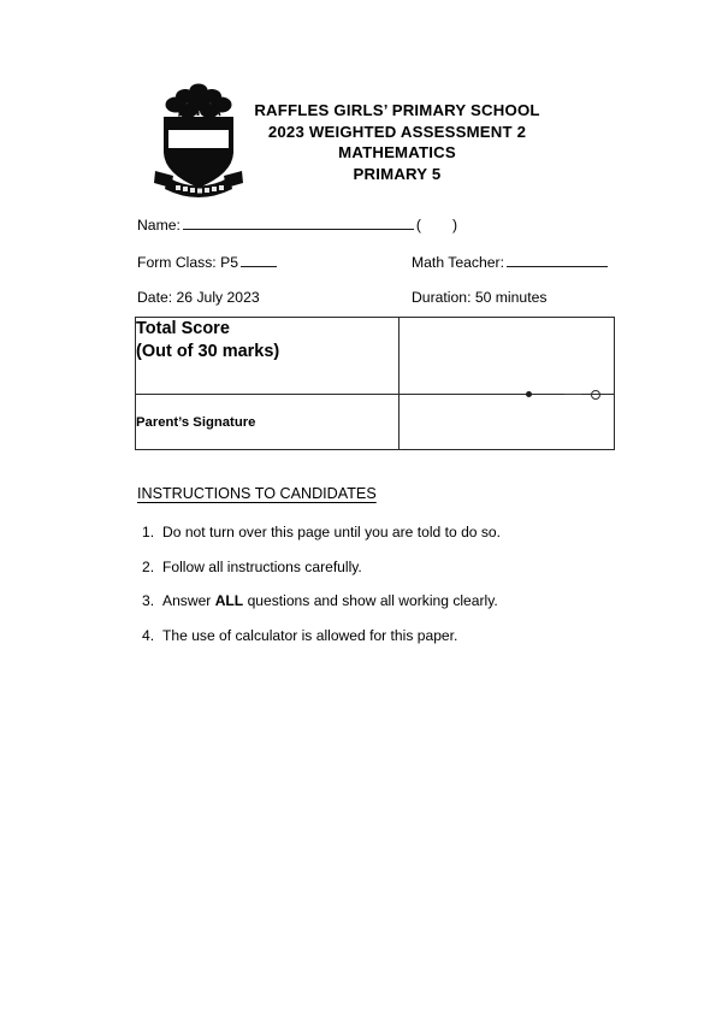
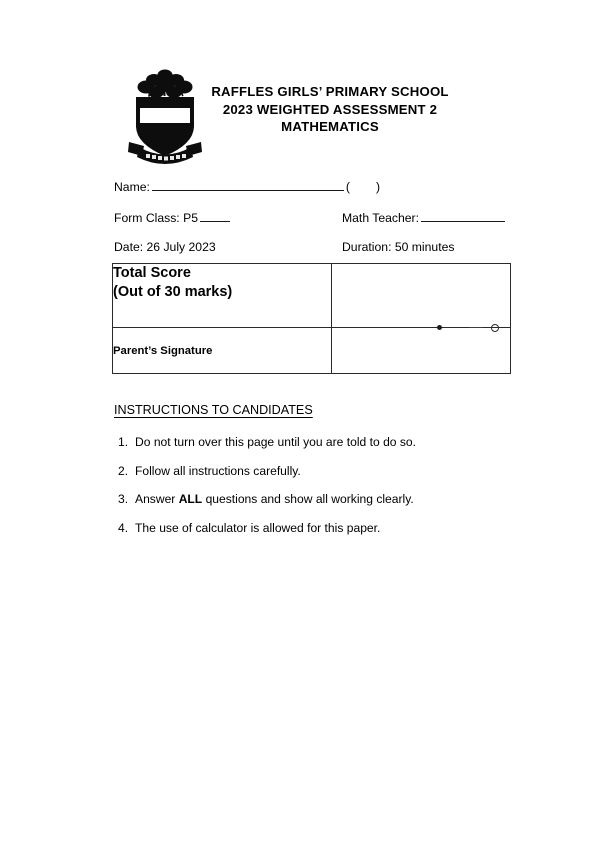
  RAFFLES GIRLS’ PRIMARY SCHOOL
  2023 WEIGHTED ASSESSMENT 2
  MATHEMATICS
- PRIMARY 5
  Name: ( )
  Form Class: P5
  Math Teacher:
  Date: 26 July 2023
  Duration: 50 minutes
  Total Score (Out of 30 marks)
  Parent’s Signature
  INSTRUCTIONS TO CANDIDATES
  1.
  Do not turn over this page until you are told to do so.
  2.
  Follow all instructions carefully.
  3.
  Answer ALL questions and show all working clearly.
  4.
  The use of calculator is allowed for this paper.
